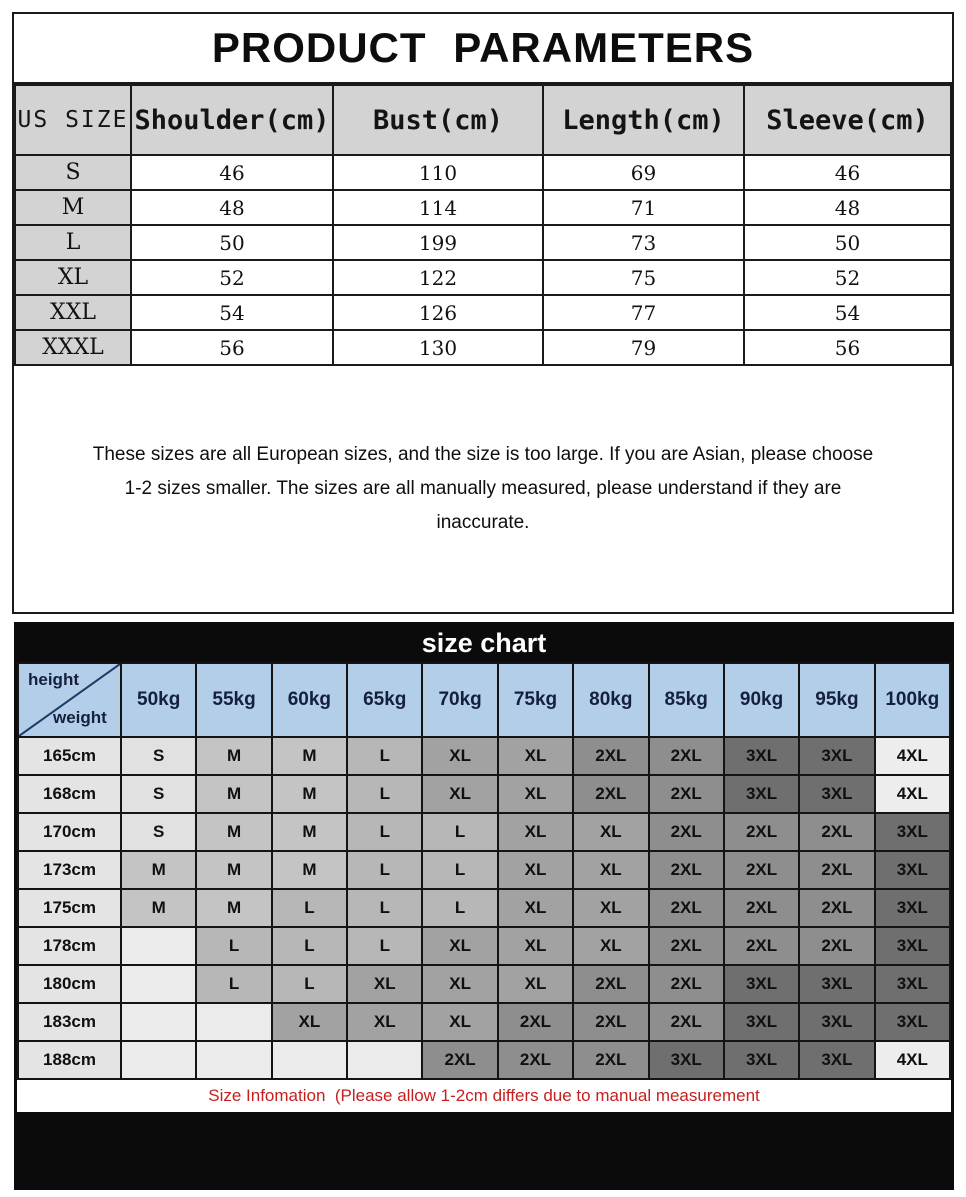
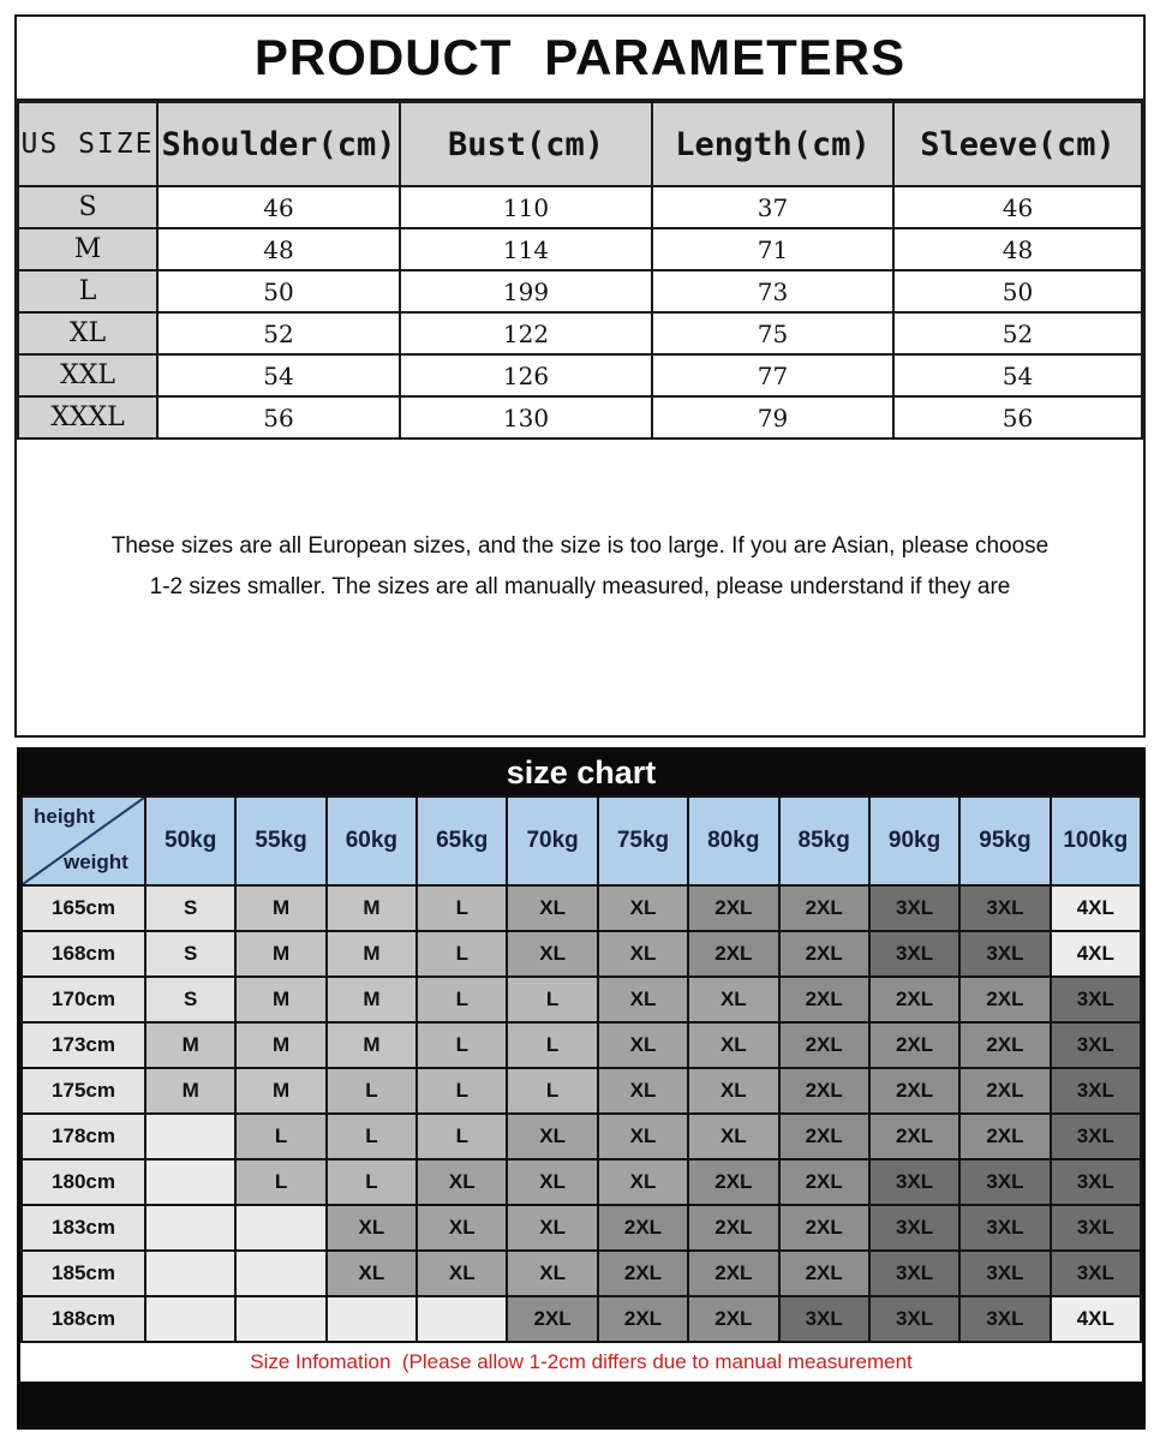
  PRODUCT PARAMETERS
  US SIZE	Shoulder(cm)	Bust(cm)	Length(cm)	Sleeve(cm)
- S	46	110	69	46
+ S	46	110	37	46
  M	48	114	71	48
  L	50	199	73	50
  XL	52	122	75	52
  XXL	54	126	77	54
  XXXL	56	130	79	56
  These sizes are all European sizes, and the size is too large. If you are Asian, please choose
  1-2 sizes smaller. The sizes are all manually measured, please understand if they are
- inaccurate.
  size chart
  height weight	50kg	55kg	60kg	65kg	70kg	75kg	80kg	85kg	90kg	95kg	100kg
  165cm	S	M	M	L	XL	XL	2XL	2XL	3XL	3XL	4XL
  168cm	S	M	M	L	XL	XL	2XL	2XL	3XL	3XL	4XL
  170cm	S	M	M	L	L	XL	XL	2XL	2XL	2XL	3XL
  173cm	M	M	M	L	L	XL	XL	2XL	2XL	2XL	3XL
  175cm	M	M	L	L	L	XL	XL	2XL	2XL	2XL	3XL
  178cm		L	L	L	XL	XL	XL	2XL	2XL	2XL	3XL
  180cm		L	L	XL	XL	XL	2XL	2XL	3XL	3XL	3XL
  183cm			XL	XL	XL	2XL	2XL	2XL	3XL	3XL	3XL
+ 185cm			XL	XL	XL	2XL	2XL	2XL	3XL	3XL	3XL
  188cm					2XL	2XL	2XL	3XL	3XL	3XL	4XL
  Size Infomation (Please allow 1-2cm differs due to manual measurement
